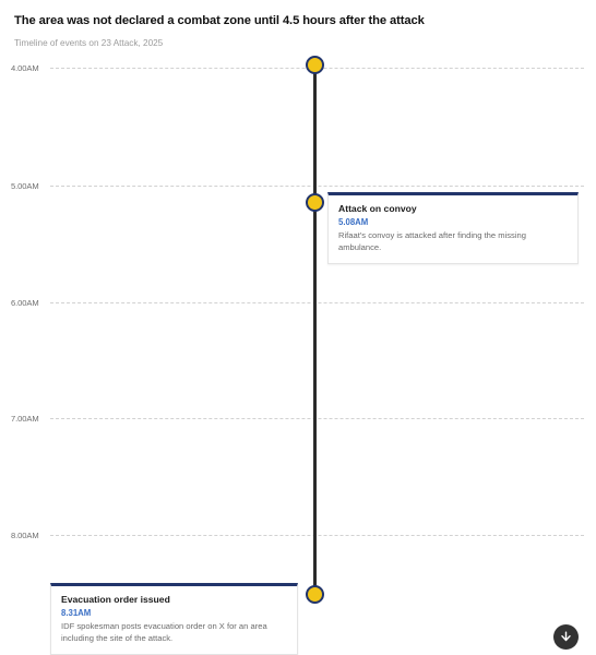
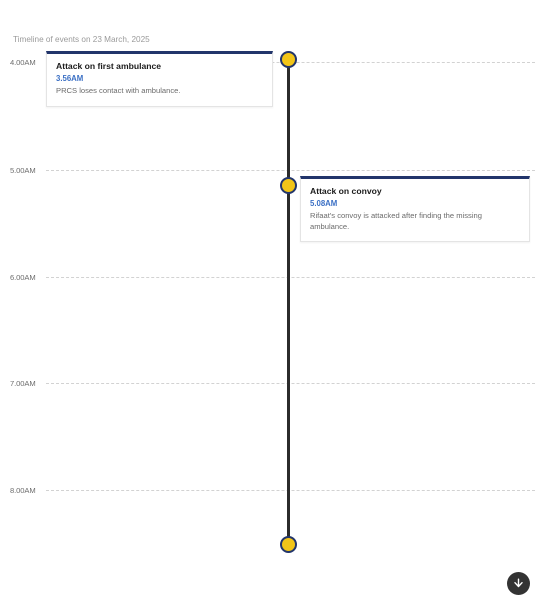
- The area was not declared a combat zone until 4.5 hours after the attack
- Timeline of events on 23 Attack, 2025
+ Timeline of events on 23 March, 2025
  4.00AM
  5.00AM
  6.00AM
  7.00AM
  8.00AM
+ Attack on first ambulance
+ 3.56AM
+ PRCS loses contact with ambulance.
  Attack on convoy
  5.08AM
  Rifaat's convoy is attacked after finding the missing ambulance.
- Evacuation order issued
- 8.31AM
- IDF spokesman posts evacuation order on X for an area including the site of the attack.
